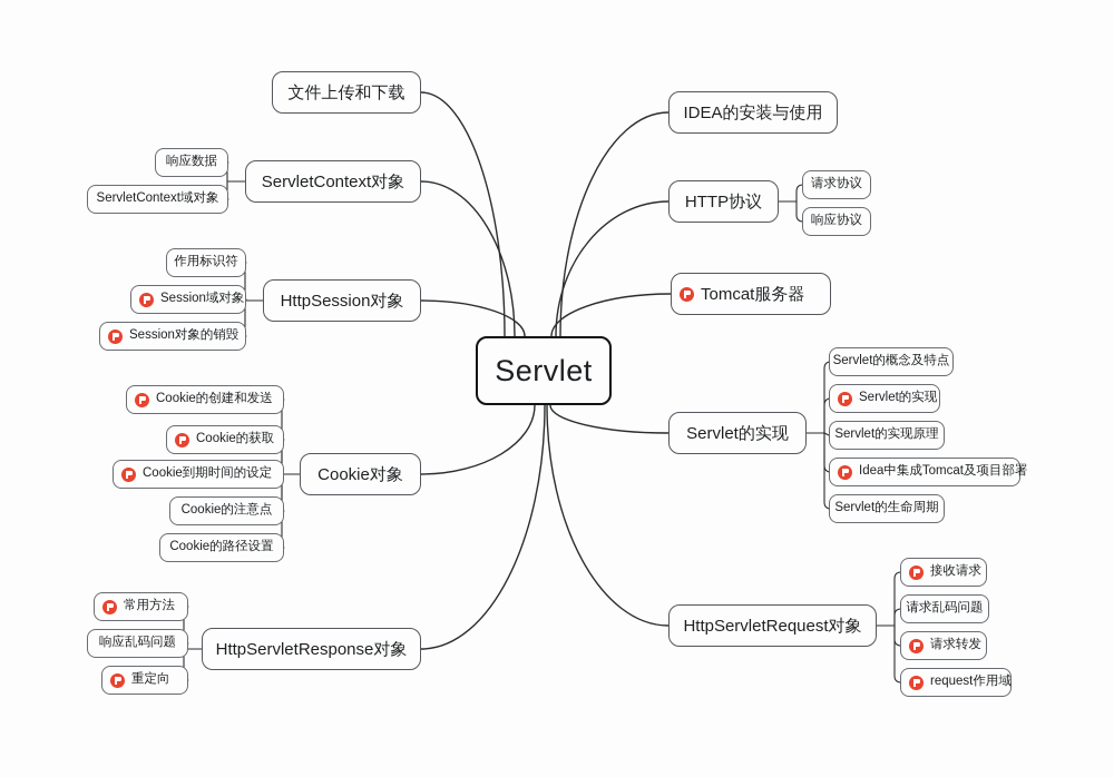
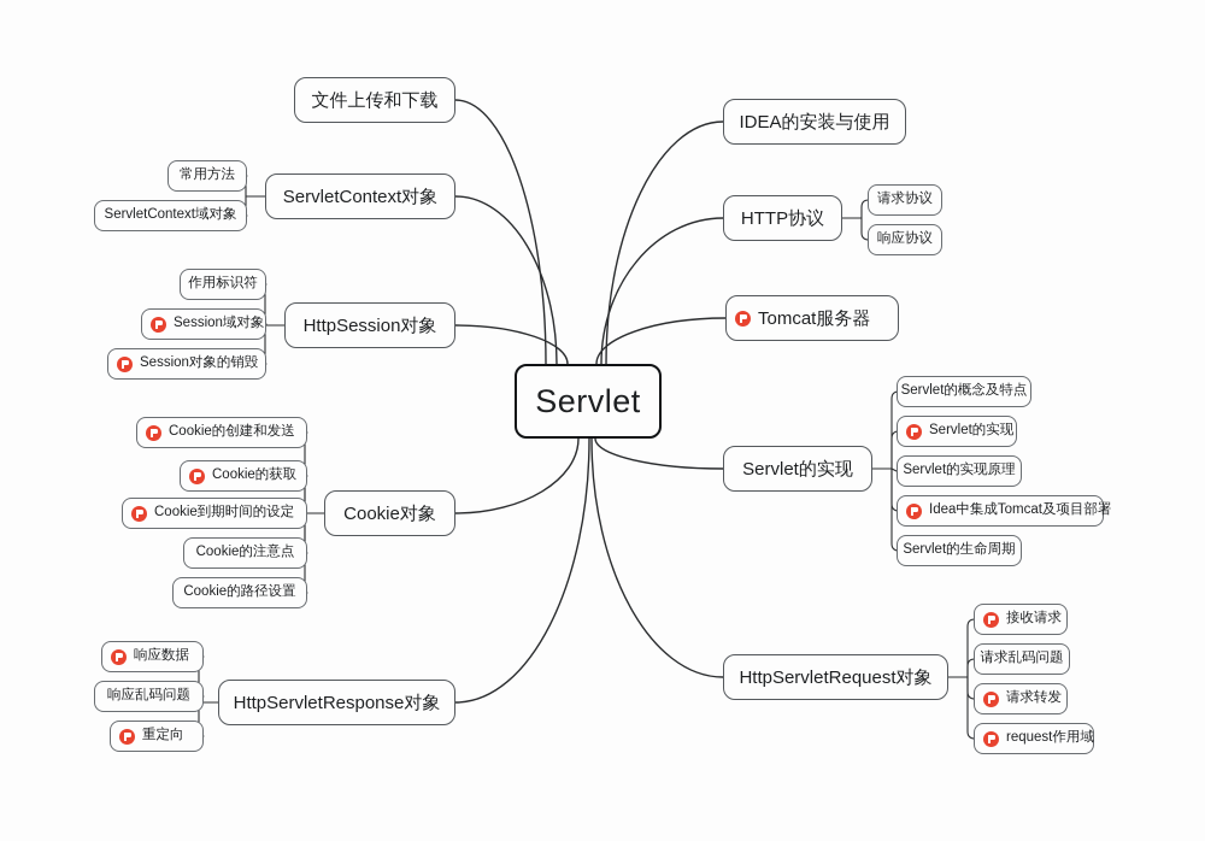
  Servlet
  文件上传和下载
  ServletContext对象
- 响应数据
+ 常用方法
  ServletContext域对象
  HttpSession对象
  作用标识符
  Session域对象
  Session对象的销毁
  Cookie对象
  Cookie的创建和发送
  Cookie的获取
  Cookie到期时间的设定
  Cookie的注意点
  Cookie的路径设置
  HttpServletResponse对象
- 常用方法
+ 响应数据
  响应乱码问题
  重定向
  IDEA的安装与使用
  HTTP协议
  请求协议
  响应协议
  Tomcat服务器
  Servlet的实现
  Servlet的概念及特点
  Servlet的实现
  Servlet的实现原理
  Idea中集成Tomcat及项目部署
  Servlet的生命周期
  HttpServletRequest对象
  接收请求
  请求乱码问题
  请求转发
  request作用域
